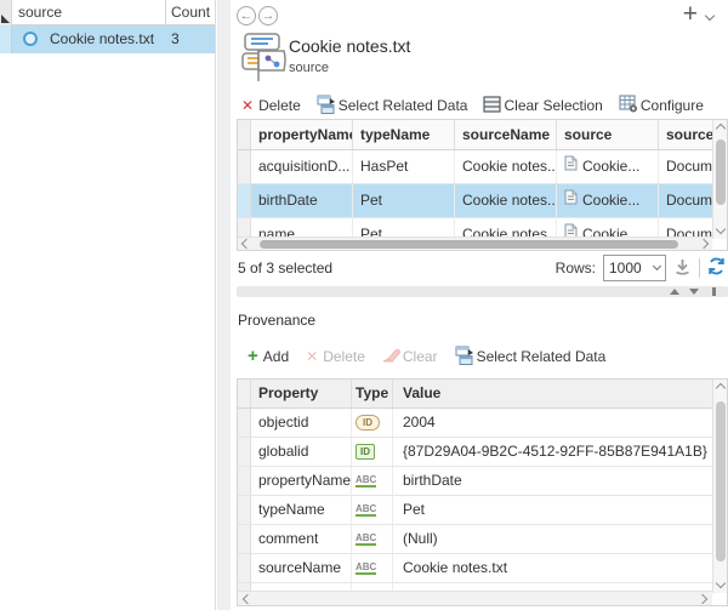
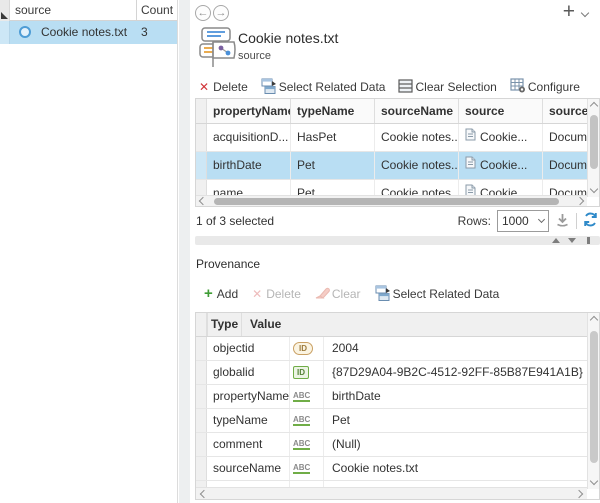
  source
  Count
  Cookie notes.txt
  3
  ←
  →
  +
  Cookie notes.txt
  source
  ✕
  Delete
  Select Related Data
  Clear Selection
  Configure
  propertyNam
  typeName
  sourceName
  source
  source
  acquisitionD...
  HasPet
  Cookie notes..
  Cookie...
  Docum
  birthDate
  Pet
  Cookie notes..
  Cookie...
  Docum
  name
  Pet
  Cookie notes..
  Cookie...
  Docum
- 5 of 3 selected
+ 1 of 3 selected
  Rows:
  1000
  Provenance
  +
  Add
  ✕
  Delete
  Clear
  Select Related Data
- Property
  Type
  Value
  objectid
  ID
  2004
  globalid
  ID
  {87D29A04-9B2C-4512-92FF-85B87E941A1B}
  propertyName
  ABC
  birthDate
  typeName
  ABC
  Pet
  comment
  ABC
  (Null)
  sourceName
  ABC
  Cookie notes.txt
